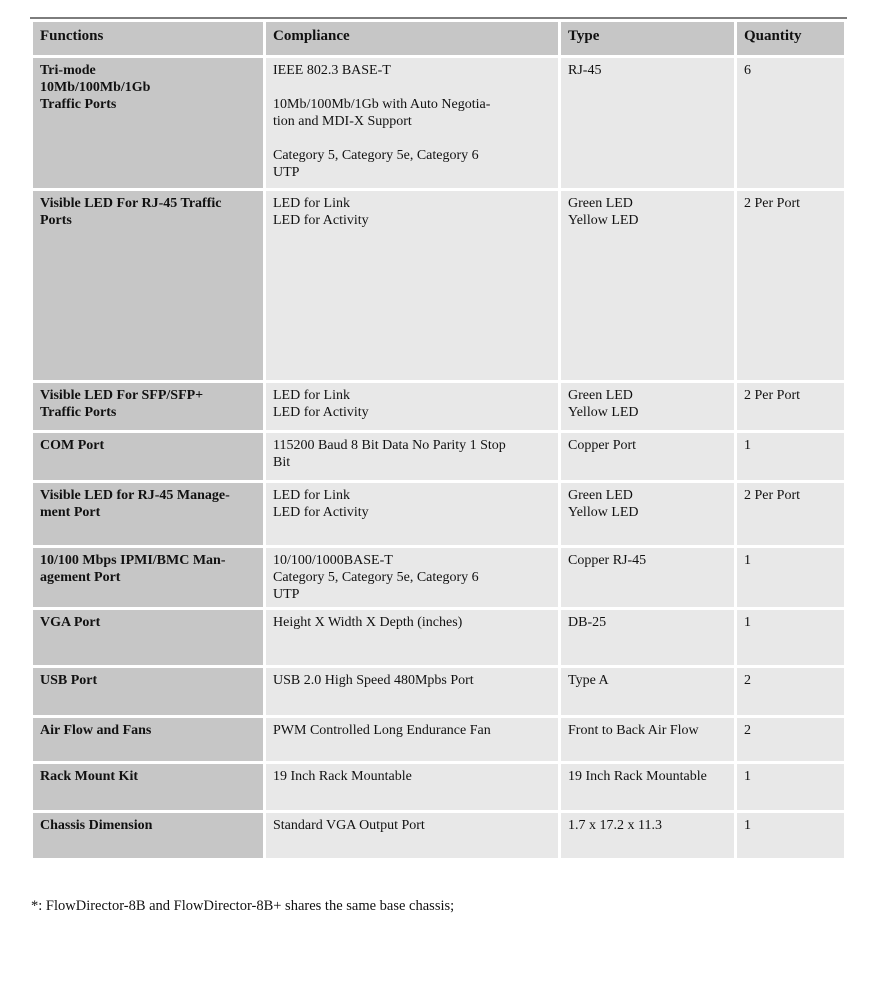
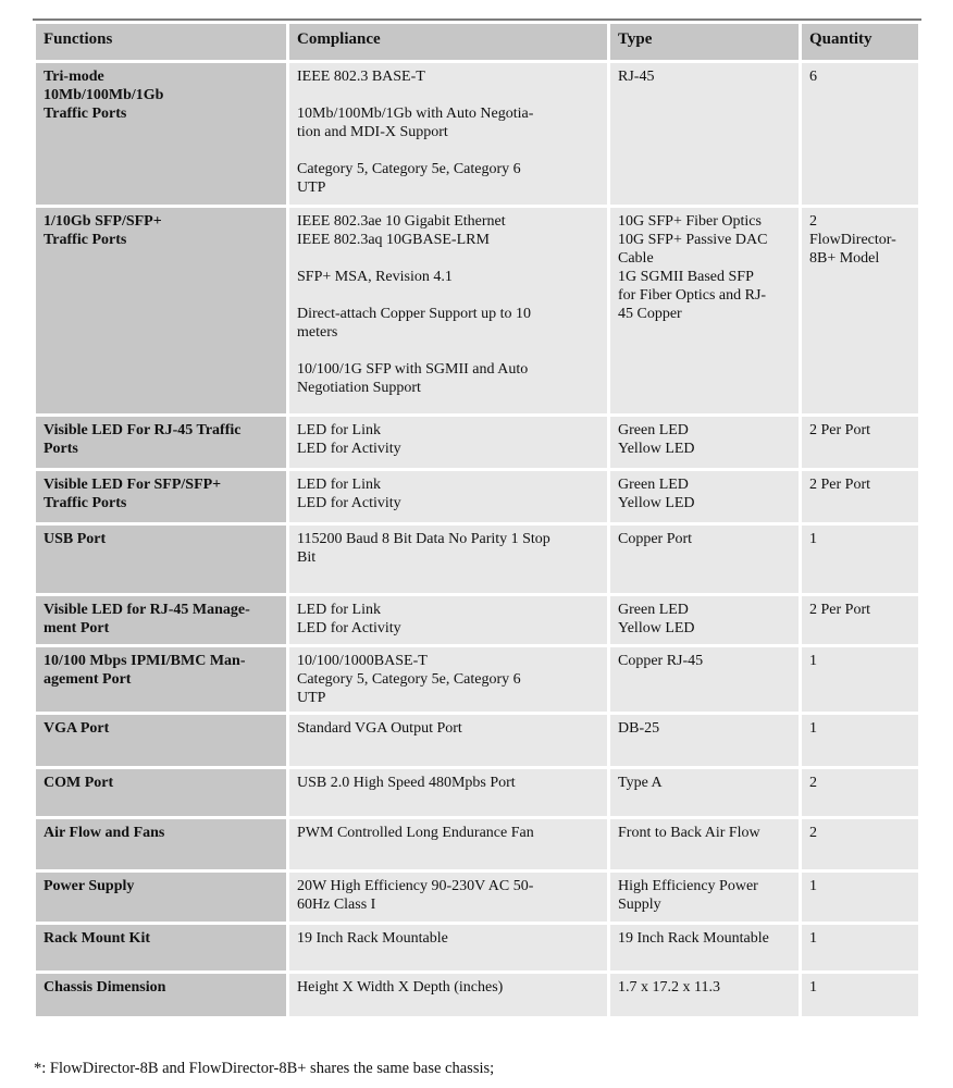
  Functions	Compliance	Type	Quantity
  Tri-mode 10Mb/100Mb/1Gb Traffic Ports	IEEE 802.3 BASE-T 10Mb/100Mb/1Gb with Auto Negotia- tion and MDI-X Support Category 5, Category 5e, Category 6 UTP	RJ-45	6
+ 1/10Gb SFP/SFP+ Traffic Ports	IEEE 802.3ae 10 Gigabit Ethernet IEEE 802.3aq 10GBASE-LRM SFP+ MSA, Revision 4.1 Direct-attach Copper Support up to 10 meters 10/100/1G SFP with SGMII and Auto Negotiation Support	10G SFP+ Fiber Optics 10G SFP+ Passive DAC Cable 1G SGMII Based SFP for Fiber Optics and RJ- 45 Copper	2 FlowDirector- 8B+ Model
  Visible LED For RJ-45 Traffic Ports	LED for Link LED for Activity	Green LED Yellow LED	2 Per Port
  Visible LED For SFP/SFP+ Traffic Ports	LED for Link LED for Activity	Green LED Yellow LED	2 Per Port
- COM Port	115200 Baud 8 Bit Data No Parity 1 Stop Bit	Copper Port	1
+ USB Port	115200 Baud 8 Bit Data No Parity 1 Stop Bit	Copper Port	1
  Visible LED for RJ-45 Manage- ment Port	LED for Link LED for Activity	Green LED Yellow LED	2 Per Port
  10/100 Mbps IPMI/BMC Man- agement Port	10/100/1000BASE-T Category 5, Category 5e, Category 6 UTP	Copper RJ-45	1
- VGA Port	Height X Width X Depth (inches)	DB-25	1
+ VGA Port	Standard VGA Output Port	DB-25	1
- USB Port	USB 2.0 High Speed 480Mpbs Port	Type A	2
+ COM Port	USB 2.0 High Speed 480Mpbs Port	Type A	2
  Air Flow and Fans	PWM Controlled Long Endurance Fan	Front to Back Air Flow	2
+ Power Supply	20W High Efficiency 90-230V AC 50- 60Hz Class I	High Efficiency Power Supply	1
  Rack Mount Kit	19 Inch Rack Mountable	19 Inch Rack Mountable	1
- Chassis Dimension	Standard VGA Output Port	1.7 x 17.2 x 11.3	1
+ Chassis Dimension	Height X Width X Depth (inches)	1.7 x 17.2 x 11.3	1
  *: FlowDirector-8B and FlowDirector-8B+ shares the same base chassis;
